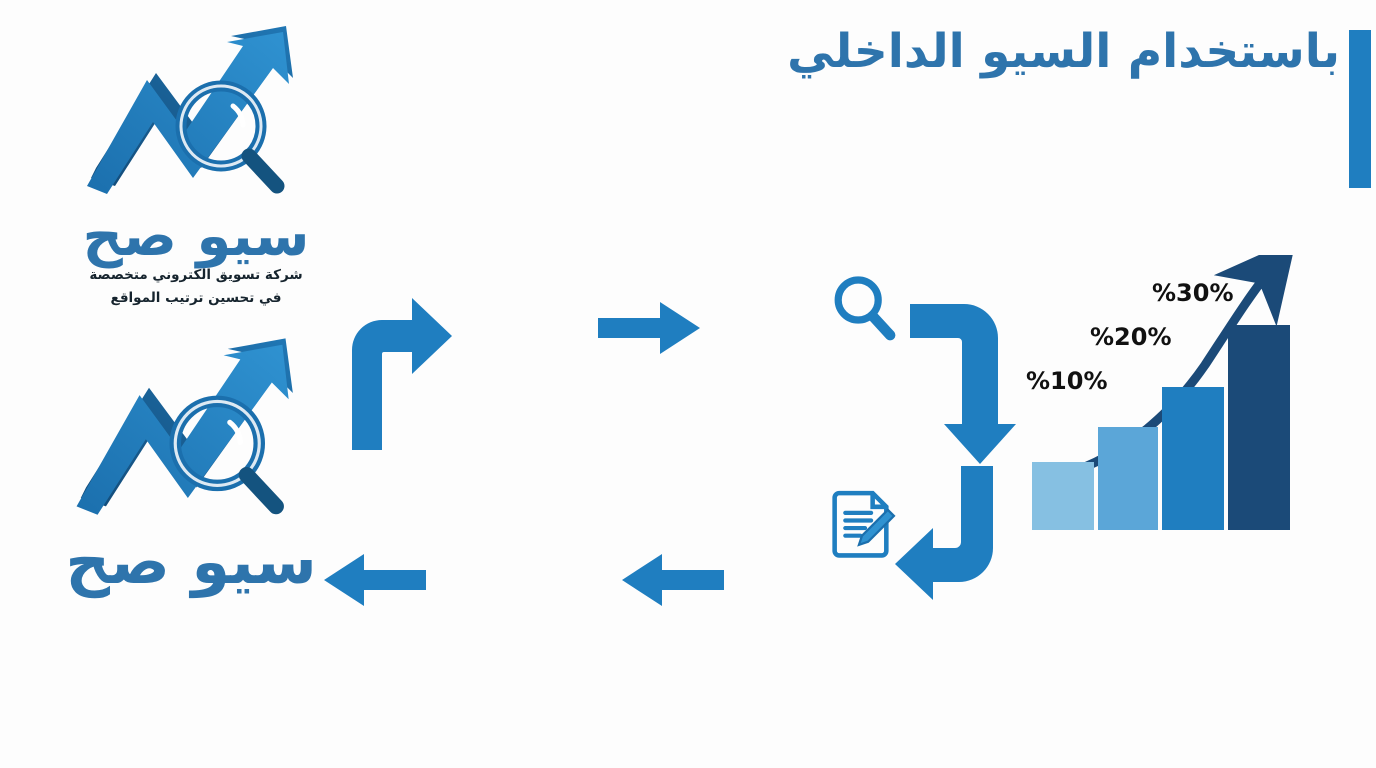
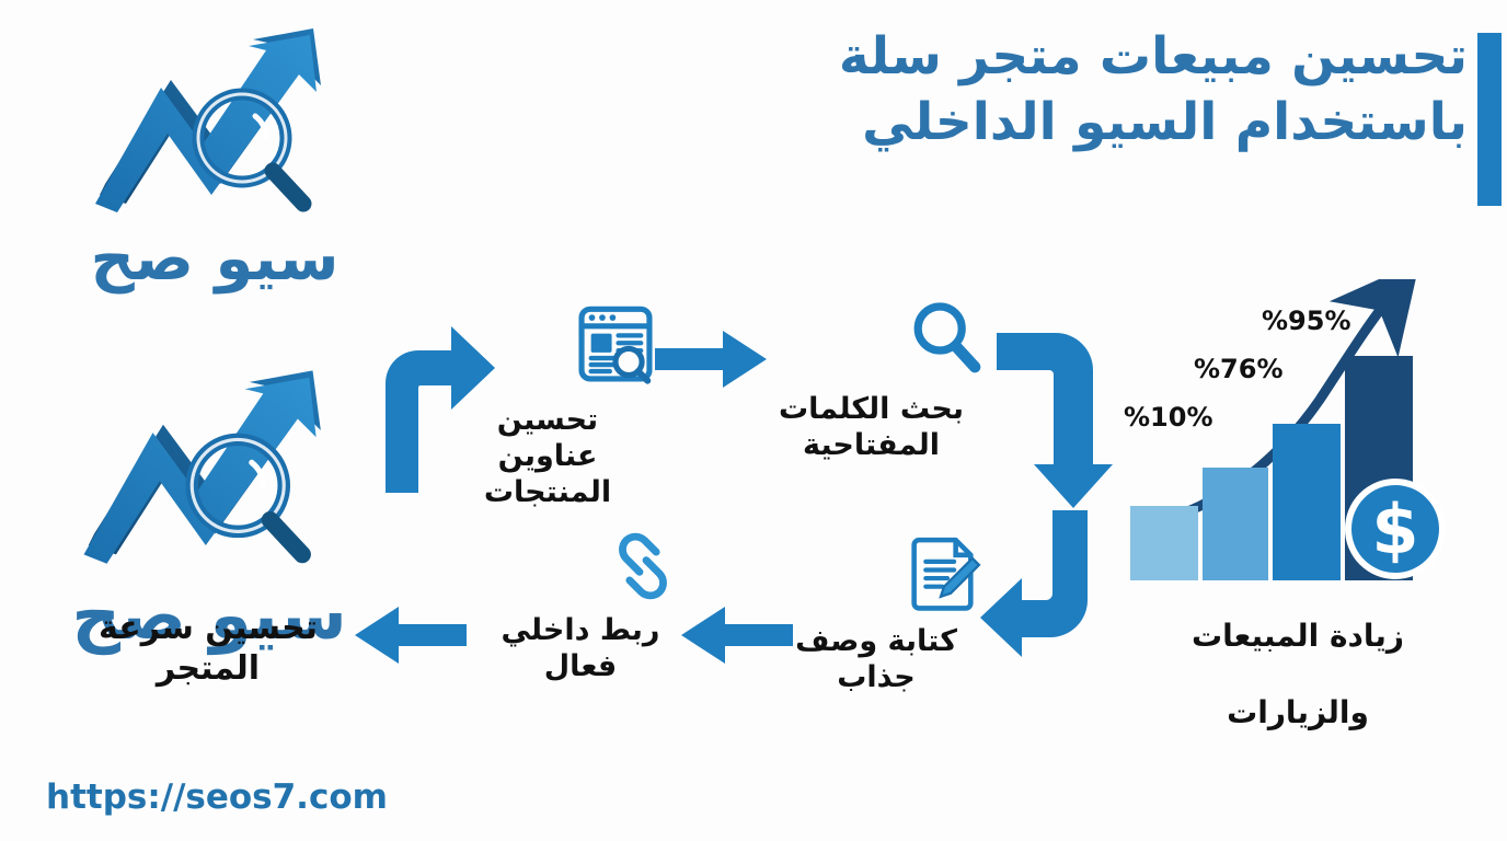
+ تحسين مبيعات متجر سلة
  باستخدام السيو الداخلي
  سيو صح
- شركة تسويق الكتروني متخصصة
- في تحسين ترتيب المواقع
  سيو صح
+ تحسين سرعة
+ المتجر
+ تحسين
+ عناوين المنتجات
+ بحث الكلمات
+ المفتاحية
+ كتابة وصف
+ جذاب
+ ربط داخلي
+ فعال
+ $
  %10%
- %20%
+ %76%
- %30%
+ %95%
+ زيادة المبيعات
+ والزيارات
+ https://seos7.com
